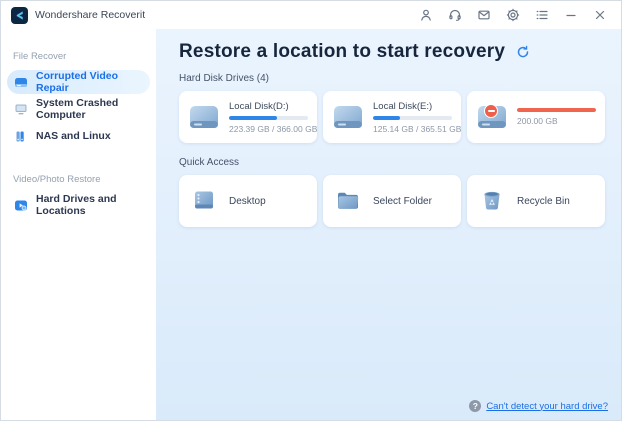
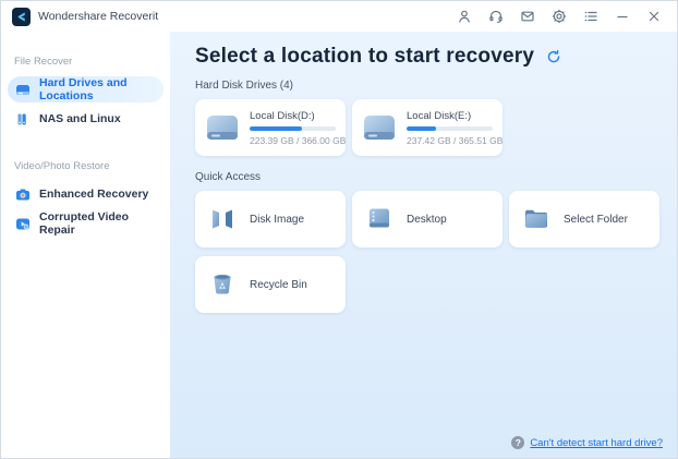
  Wondershare Recoverit
  File Recover
- Corrupted Video Repair
+ Hard Drives and Locations
- System Crashed Computer
  NAS and Linux
  Video/Photo Restore
+ Enhanced Recovery
- Hard Drives and Locations
+ Corrupted Video Repair
- Restore a location to start recovery
+ Select a location to start recovery
  Hard Disk Drives (4)
  Local Disk(D:)
  223.39 GB / 366.00 GB
  Local Disk(E:)
- 125.14 GB / 365.51 GB
+ 237.42 GB / 365.51 GB
- 200.00 GB
  Quick Access
+ Disk Image
  Desktop
  Select Folder
  Recycle Bin
  ?
- Can't detect your hard drive?
+ Can't detect start hard drive?
